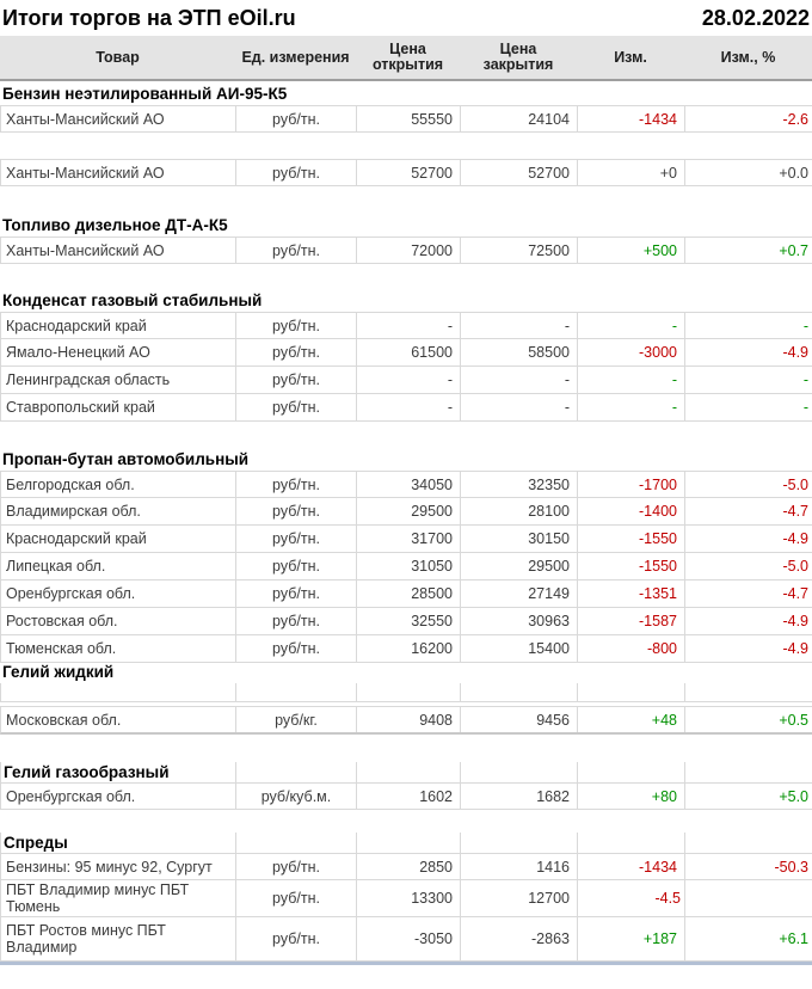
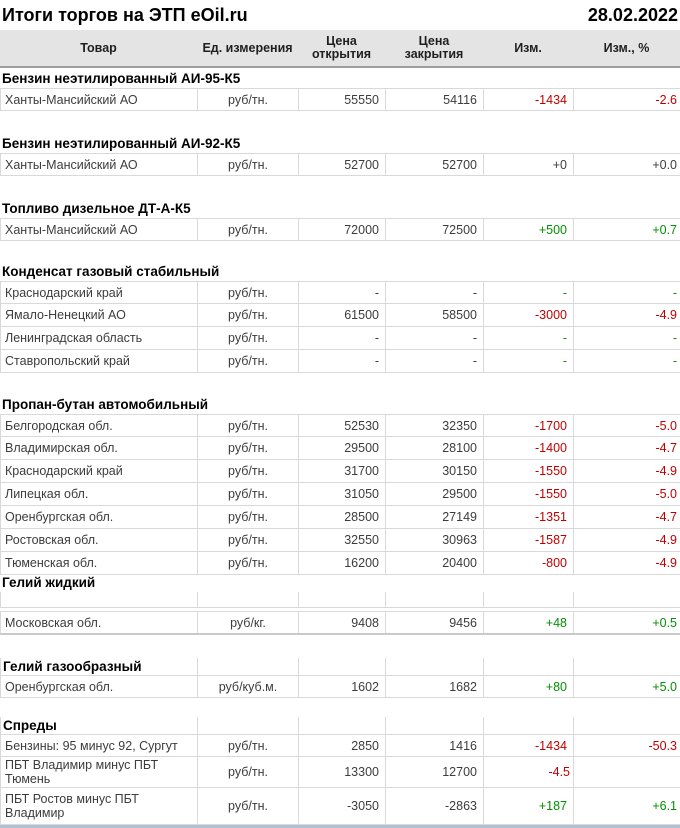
  Итоги торгов на ЭТП eOil.ru
  28.02.2022
  Товар
  Ед. измерения
  Цена открытия
  Цена закрытия
  Изм.
  Изм., %
  Бензин неэтилированный АИ-95-К5
  Ханты-Мансийский АО
  руб/тн.
  55550
- 24104
+ 54116
  -1434
  -2.6
+ Бензин неэтилированный АИ-92-К5
  Ханты-Мансийский АО
  руб/тн.
  52700
  52700
  +0
  +0.0
  Топливо дизельное ДТ-А-К5
  Ханты-Мансийский АО
  руб/тн.
  72000
  72500
  +500
  +0.7
  Конденсат газовый стабильный
  Краснодарский край
  руб/тн.
  -
  -
  -
  -
  Ямало-Ненецкий АО
  руб/тн.
  61500
  58500
  -3000
  -4.9
  Ленинградская область
  руб/тн.
  -
  -
  -
  -
  Ставропольский край
  руб/тн.
  -
  -
  -
  -
  Пропан-бутан автомобильный
  Белгородская обл.
  руб/тн.
- 34050
+ 52530
  32350
  -1700
  -5.0
  Владимирская обл.
  руб/тн.
  29500
  28100
  -1400
  -4.7
  Краснодарский край
  руб/тн.
  31700
  30150
  -1550
  -4.9
  Липецкая обл.
  руб/тн.
  31050
  29500
  -1550
  -5.0
  Оренбургская обл.
  руб/тн.
  28500
  27149
  -1351
  -4.7
  Ростовская обл.
  руб/тн.
  32550
  30963
  -1587
  -4.9
  Тюменская обл.
  руб/тн.
  16200
- 15400
+ 20400
  -800
  -4.9
  Гелий жидкий
  Московская обл.
  руб/кг.
  9408
  9456
  +48
  +0.5
  Гелий газообразный
  Оренбургская обл.
  руб/куб.м.
  1602
  1682
  +80
  +5.0
  Спреды
  Бензины: 95 минус 92, Сургут
  руб/тн.
  2850
  1416
  -1434
  -50.3
  ПБТ Владимир минус ПБТ Тюмень
  руб/тн.
  13300
  12700
  -4.5
  ПБТ Ростов минус ПБТ Владимир
  руб/тн.
  -3050
  -2863
  +187
  +6.1
